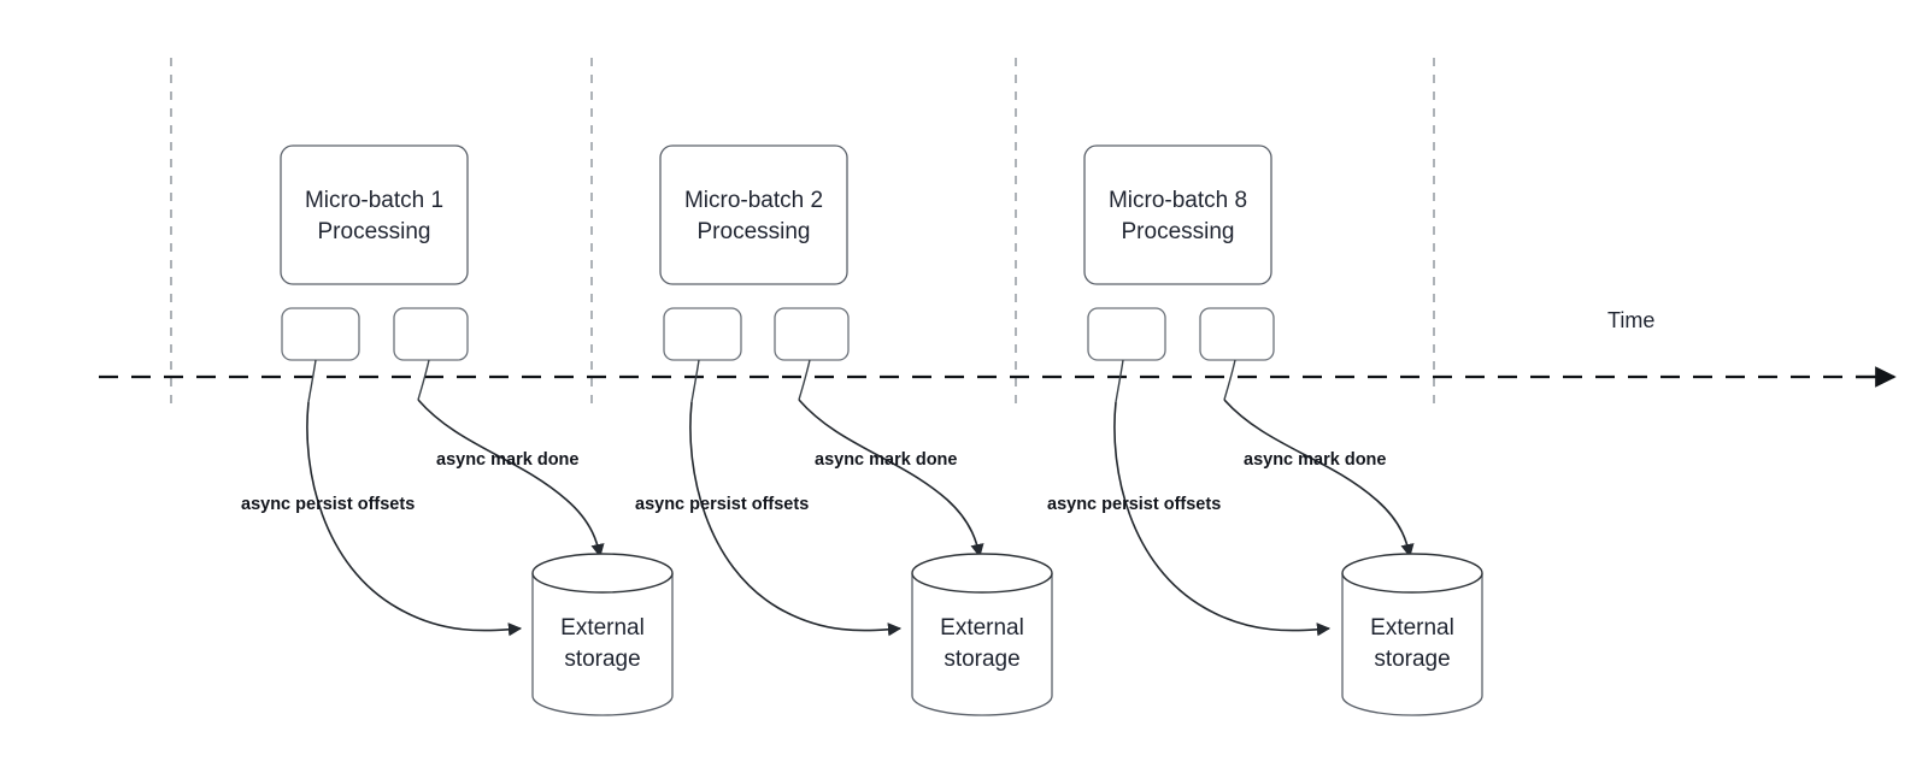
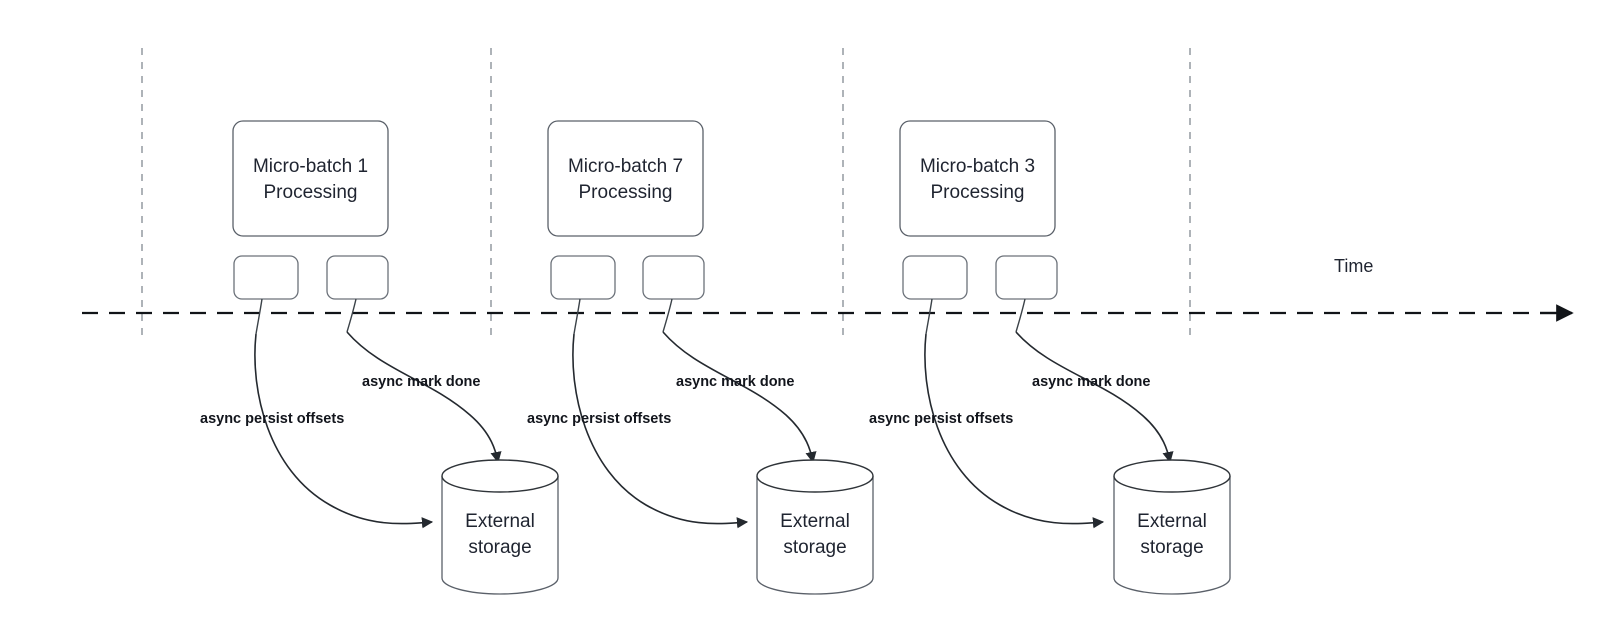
  Time
  Micro-batch 1
  Processing
  async persist offsets
  async mark done
  External
  storage
- Micro-batch 2
+ Micro-batch 7
  Processing
  async persist offsets
  async mark done
  External
  storage
- Micro-batch 8
+ Micro-batch 3
  Processing
  async persist offsets
  async mark done
  External
  storage
